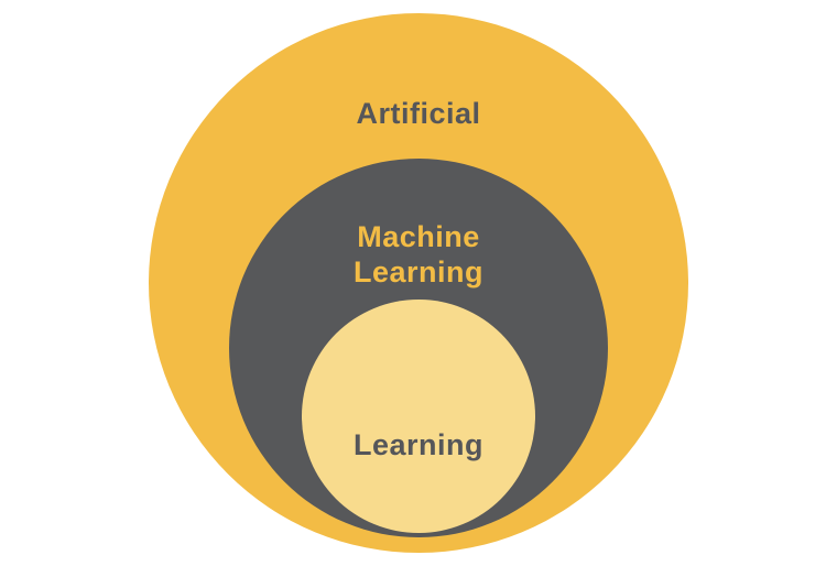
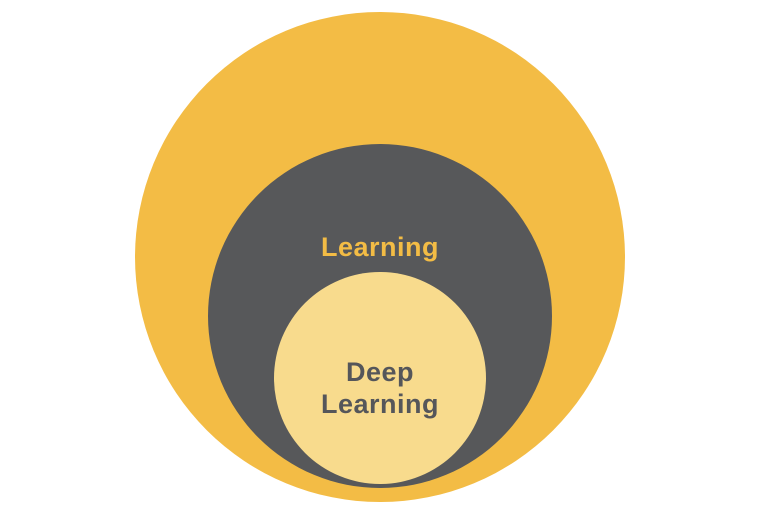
- Artificial
- Machine
  Learning
+ Deep
  Learning
